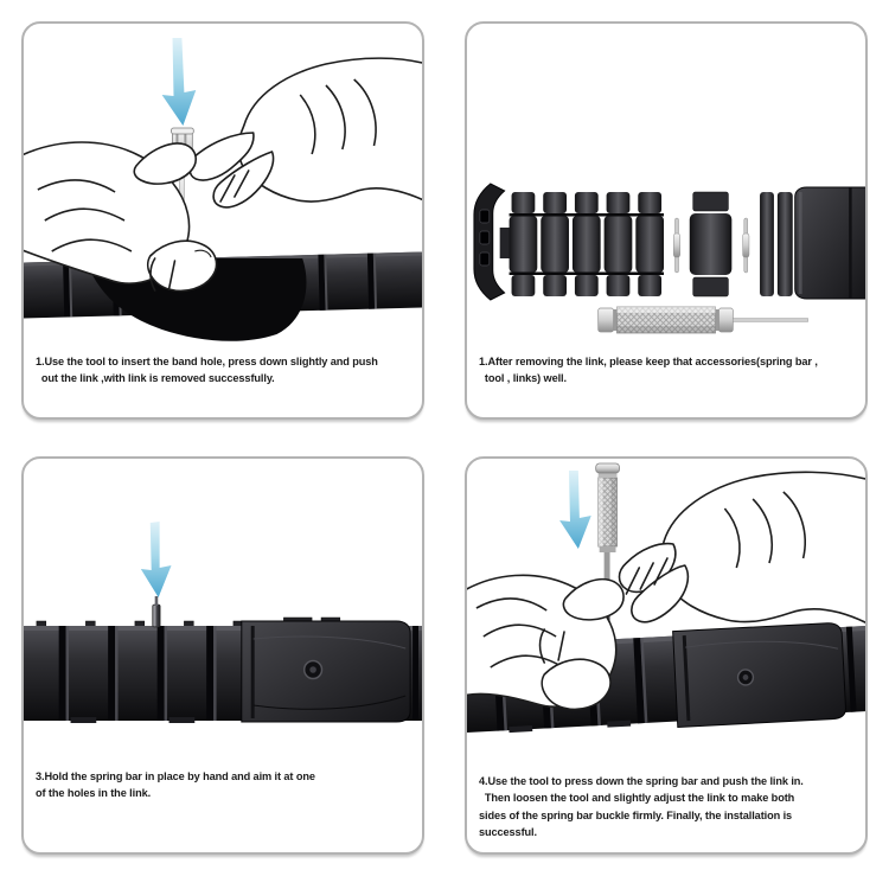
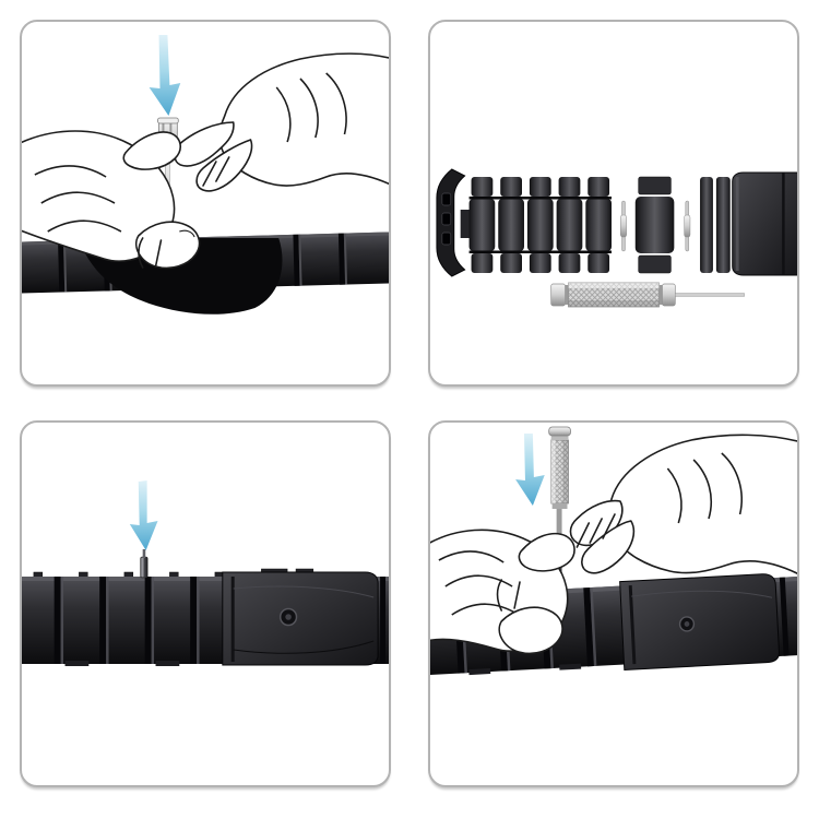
- 1.Use the tool to insert the band hole, press down slightly and push
- out the link ,with link is removed successfully.
- 1.After removing the link, please keep that accessories(spring bar ,
- tool , links) well.
- 3.Hold the spring bar in place by hand and aim it at one
- of the holes in the link.
- 4.Use the tool to press down the spring bar and push the link in.
- Then loosen the tool and slightly adjust the link to make both
- sides of the spring bar buckle firmly. Finally, the installation is
- successful.
